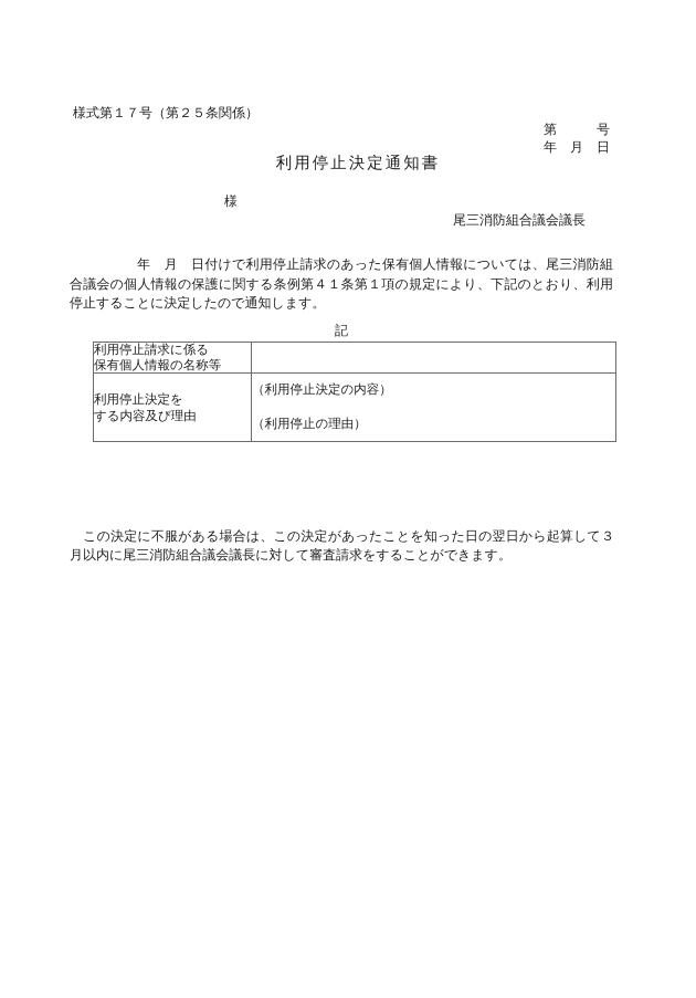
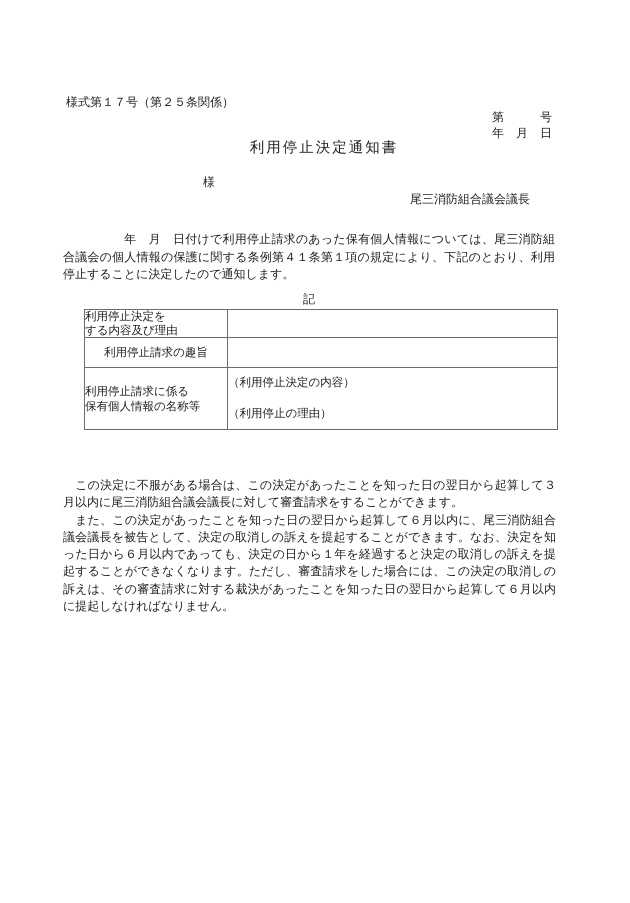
  様式第１７号（第２５条関係）
  第 号
  年 月 日
  利用停止決定通知書
  様
  尾三消防組合議会議長
  年 月 日付けで利用停止請求のあった保有個人情報については、尾三消防組合議会の個人情報の保護に関する条例第４１条第１項の規定により、下記のとおり、利用停止することに決定したので通知します。
  記
- 利用停止請求に係る 保有個人情報の名称等
+ 利用停止決定を する内容及び理由
+ 利用停止請求の趣旨
- 利用停止決定を する内容及び理由	（利用停止決定の内容） （利用停止の理由）
+ 利用停止請求に係る 保有個人情報の名称等	（利用停止決定の内容） （利用停止の理由）
  この決定に不服がある場合は、この決定があったことを知った日の翌日から起算して３月以内に尾三消防組合議会議長に対して審査請求をすることができます。
+ また、この決定があったことを知った日の翌日から起算して６月以内に、尾三消防組合議会議長を被告として、決定の取消しの訴えを提起することができます。なお、決定を知った日から６月以内であっても、決定の日から１年を経過すると決定の取消しの訴えを提起することができなくなります。ただし、審査請求をした場合には、この決定の取消しの訴えは、その審査請求に対する裁決があったことを知った日の翌日から起算して６月以内に提起しなければなりません。
